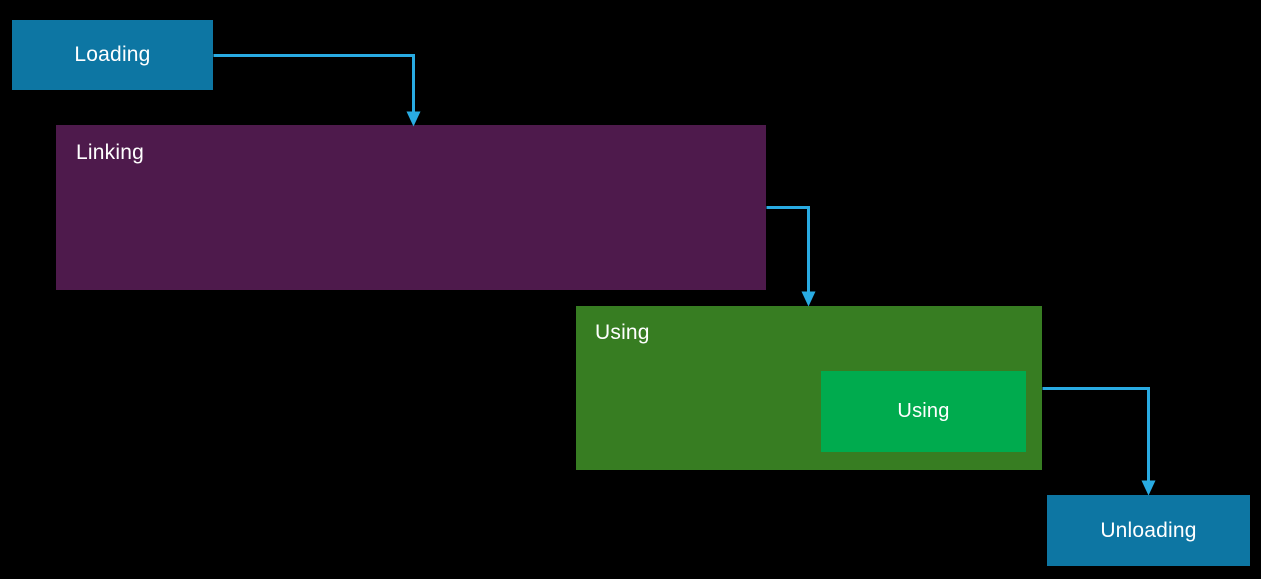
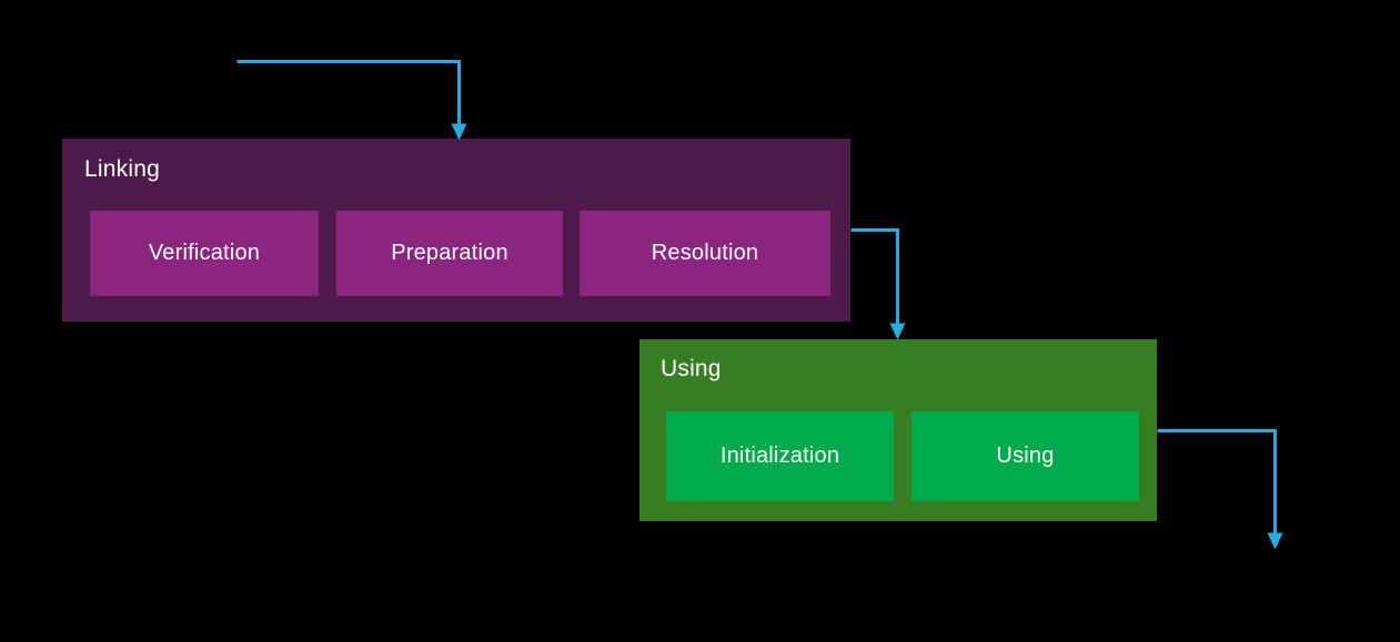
- Loading
  Linking
+ Verification
+ Preparation
+ Resolution
  Using
+ Initialization
  Using
- Unloading
